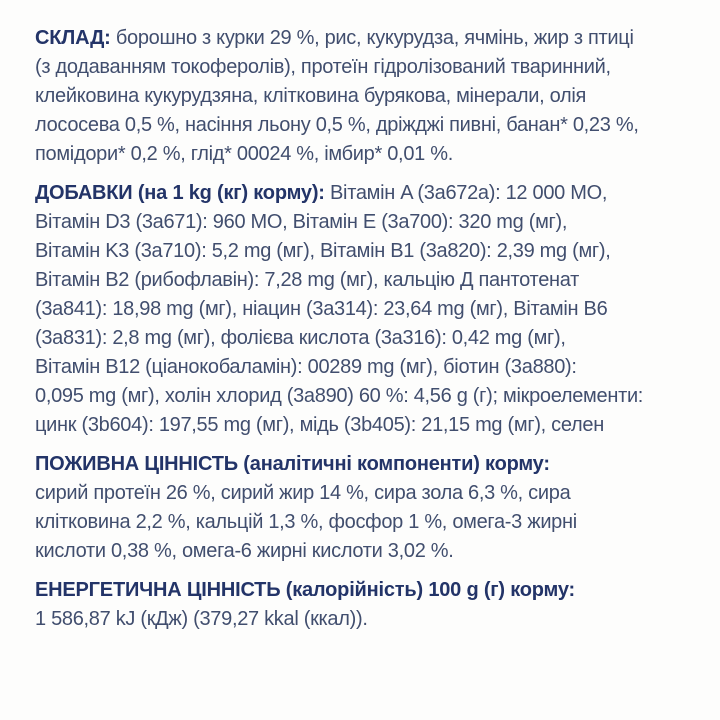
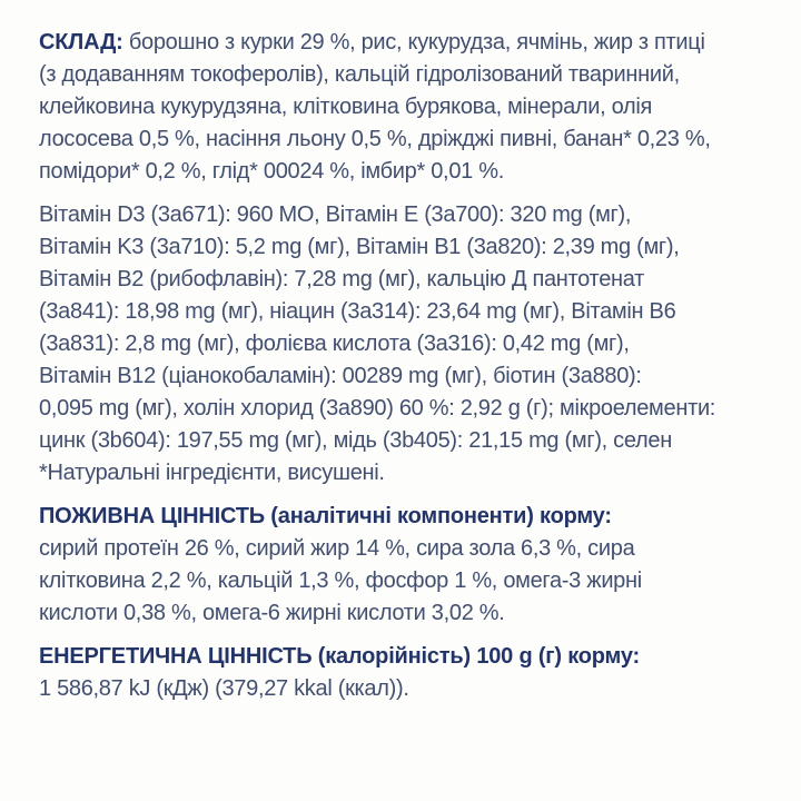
  СКЛАД: борошно з курки 29 %, рис, кукурудза, ячмінь, жир з птиці
- (з додаванням токоферолів), протеїн гідролізований тваринний,
+ (з додаванням токоферолів), кальцій гідролізований тваринний,
  клейковина кукурудзяна, клітковина бурякова, мінерали, олія
  лососева 0,5 %, насіння льону 0,5 %, дріжджі пивні, банан* 0,23 %,
  помідори* 0,2 %, глід* 00024 %, імбир* 0,01 %.
- ДОБАВКИ (на 1 kg (кг) корму): Вітамін A (3a672a): 12 000 МО,
  Вітамін D3 (3a671): 960 МО, Вітамін E (3a700): 320 mg (мг),
  Вітамін K3 (3a710): 5,2 mg (мг), Вітамін B1 (3a820): 2,39 mg (мг),
  Вітамін B2 (рибофлавін): 7,28 mg (мг), кальцію Д пантотенат
  (3a841): 18,98 mg (мг), ніацин (3a314): 23,64 mg (мг), Вітамін B6
  (3a831): 2,8 mg (мг), фолієва кислота (3a316): 0,42 mg (мг),
  Вітамін B12 (ціанокобаламін): 00289 mg (мг), біотин (3a880):
- 0,095 mg (мг), холін хлорид (3a890) 60 %: 4,56 g (г); мікроелементи:
+ 0,095 mg (мг), холін хлорид (3a890) 60 %: 2,92 g (г); мікроелементи:
  цинк (3b604): 197,55 mg (мг), мідь (3b405): 21,15 mg (мг), селен
+ *Натуральні інгредієнти, висушені.
  ПОЖИВНА ЦІННІСТЬ (аналітичні компоненти) корму:
  сирий протеїн 26 %, сирий жир 14 %, сира зола 6,3 %, сира
  клітковина 2,2 %, кальцій 1,3 %, фосфор 1 %, омега-3 жирні
  кислоти 0,38 %, омега-6 жирні кислоти 3,02 %.
  ЕНЕРГЕТИЧНА ЦІННІСТЬ (калорійність) 100 g (г) корму:
  1 586,87 kJ (кДж) (379,27 kkal (ккал)).
